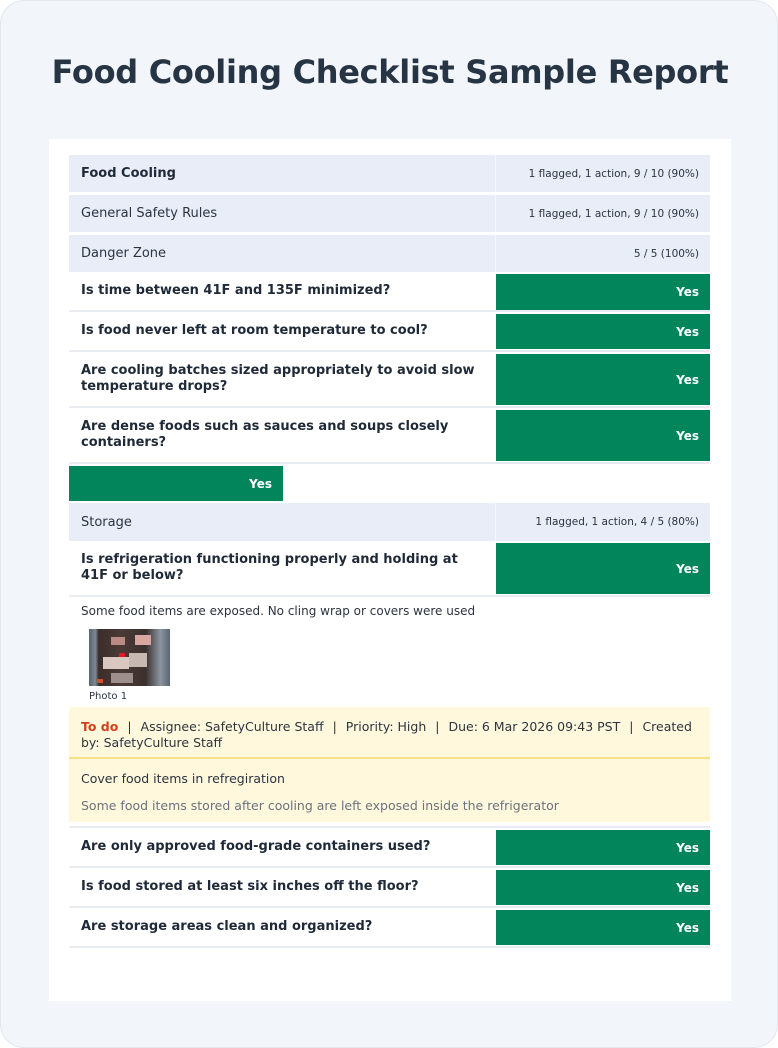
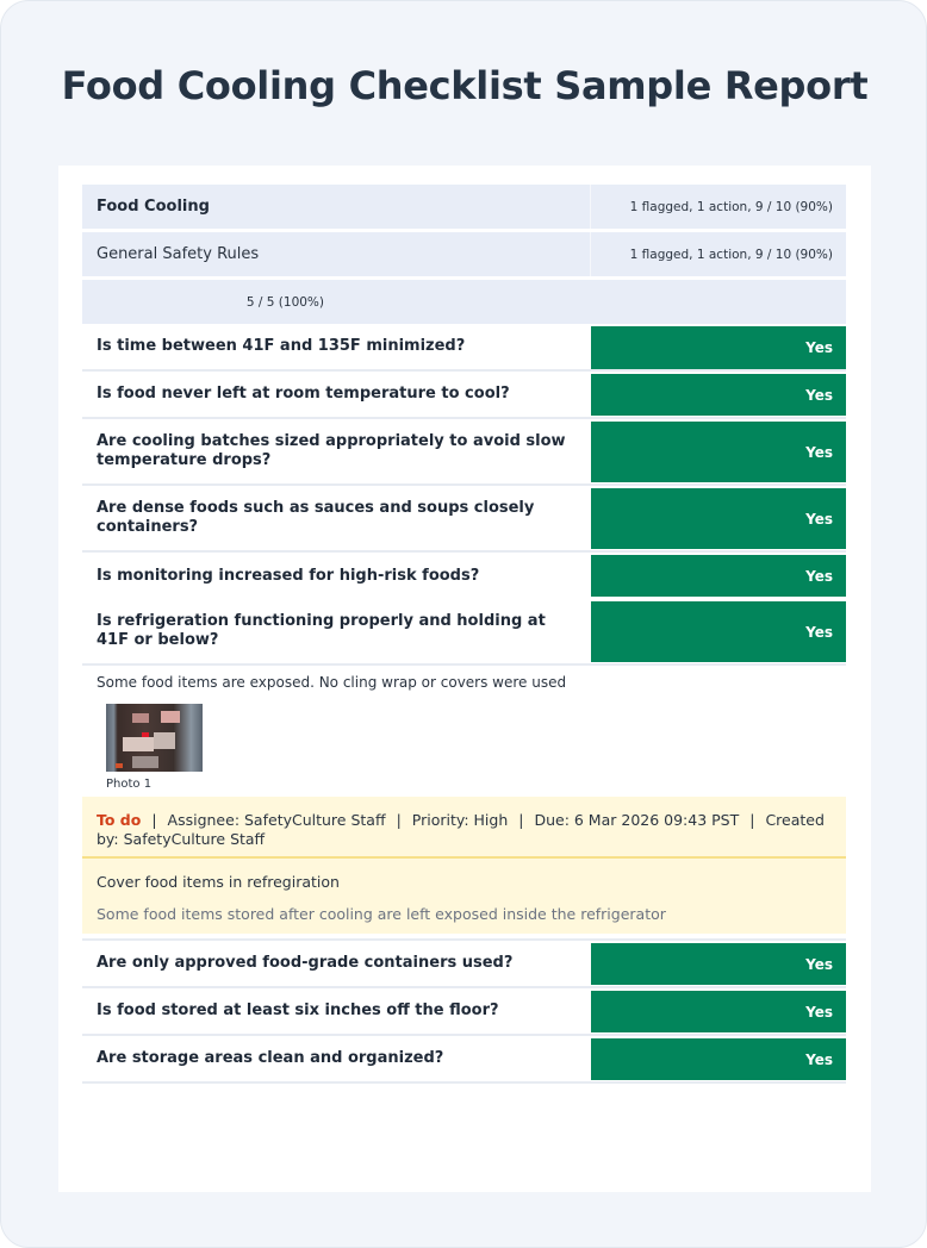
  Food Cooling Checklist Sample Report
  Food Cooling
  1 flagged, 1 action, 9 / 10 (90%)
  General Safety Rules
  1 flagged, 1 action, 9 / 10 (90%)
- Danger Zone
  5 / 5 (100%)
  Is time between 41F and 135F minimized?
  Yes
  Is food never left at room temperature to cool?
  Yes
  Are cooling batches sized appropriately to avoid slow temperature drops?
  Yes
  Are dense foods such as sauces and soups closely containers?
  Yes
+ Is monitoring increased for high-risk foods?
  Yes
- Storage
- 1 flagged, 1 action, 4 / 5 (80%)
  Is refrigeration functioning properly and holding at 41F or below?
  Yes
  Some food items are exposed. No cling wrap or covers were used
  Photo 1
  To do | Assignee: SafetyCulture Staff | Priority: High | Due: 6 Mar 2026 09:43 PST | Created by: SafetyCulture Staff
  Cover food items in refregiration
  Some food items stored after cooling are left exposed inside the refrigerator
  Are only approved food-grade containers used?
  Yes
  Is food stored at least six inches off the floor?
  Yes
  Are storage areas clean and organized?
  Yes
